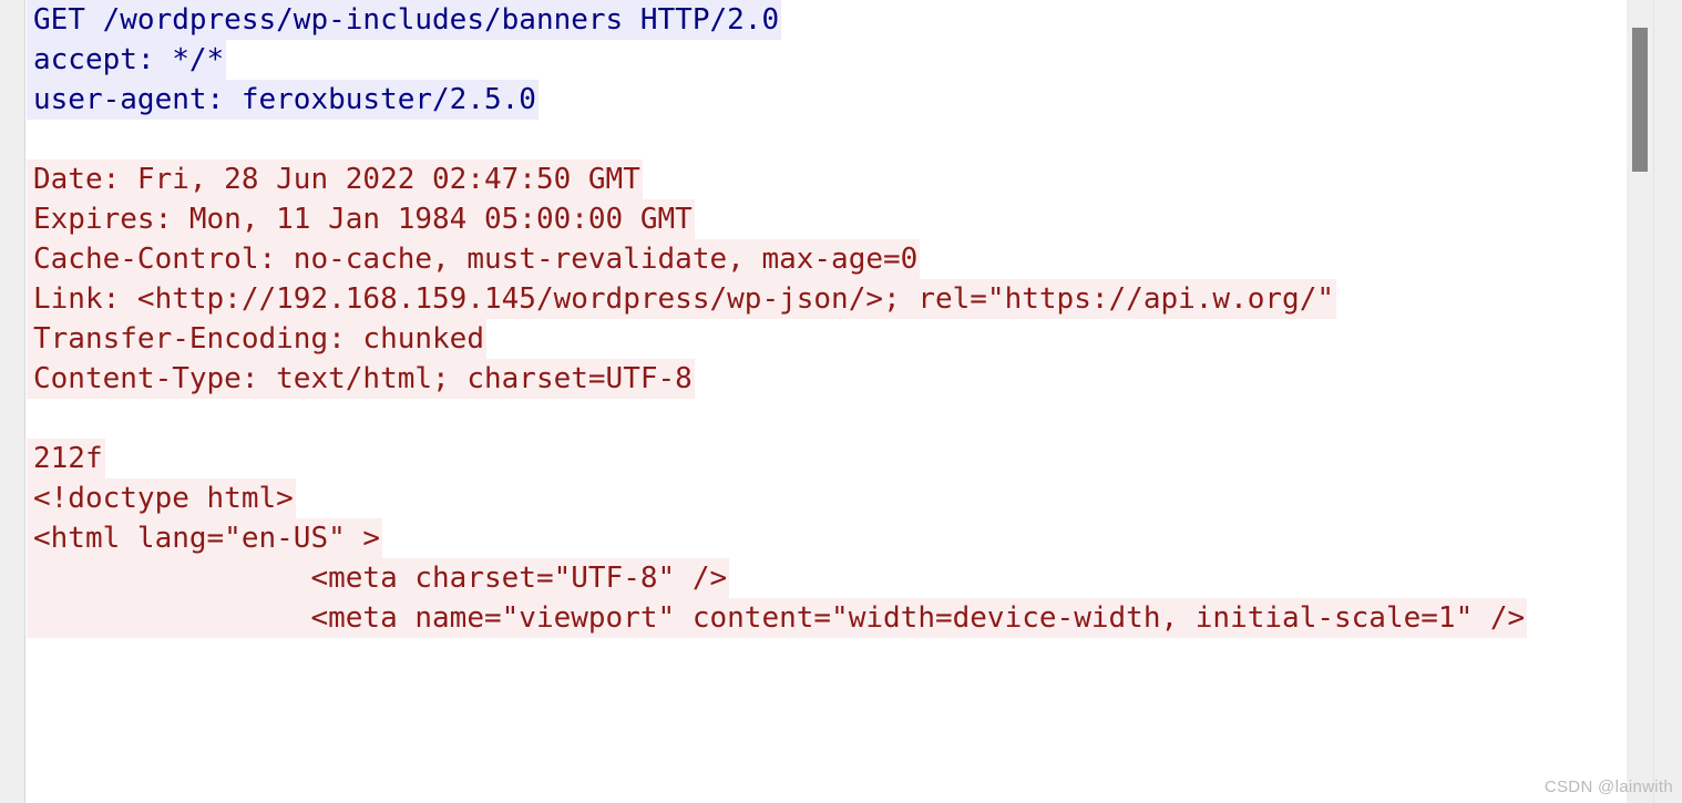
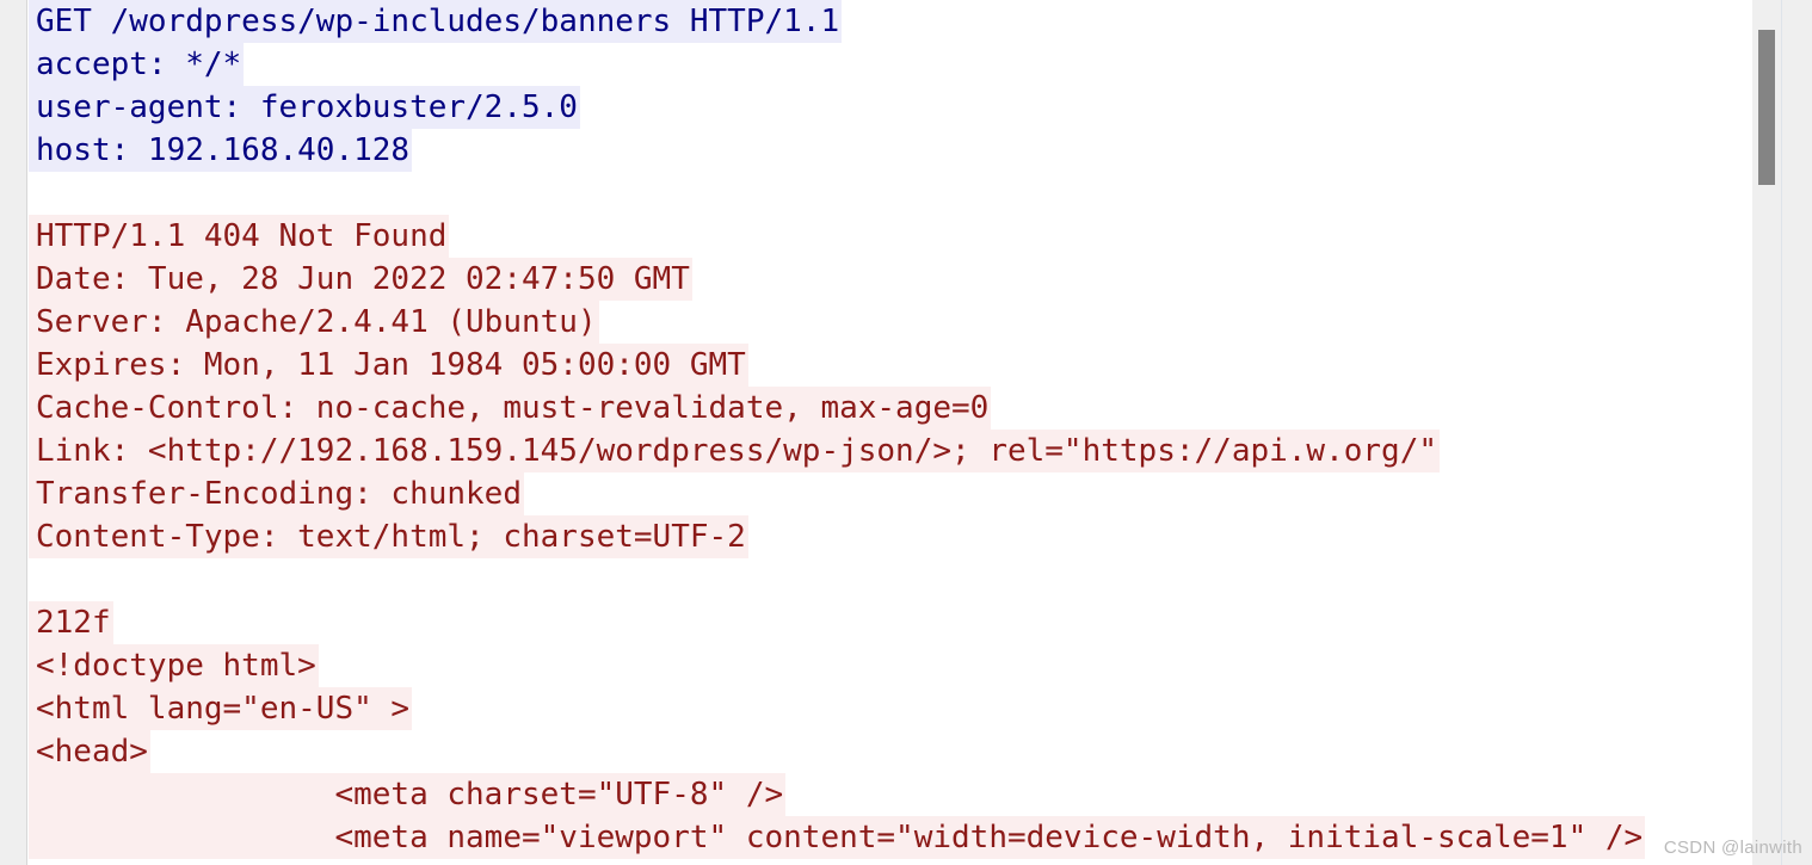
- GET /wordpress/wp-includes/banners HTTP/2.0
+ GET /wordpress/wp-includes/banners HTTP/1.1
  accept: */*
  user-agent: feroxbuster/2.5.0
+ host: 192.168.40.128
+ HTTP/1.1 404 Not Found
- Date: Fri, 28 Jun 2022 02:47:50 GMT
+ Date: Tue, 28 Jun 2022 02:47:50 GMT
+ Server: Apache/2.4.41 (Ubuntu)
  Expires: Mon, 11 Jan 1984 05:00:00 GMT
  Cache-Control: no-cache, must-revalidate, max-age=0
  Link: <http://192.168.159.145/wordpress/wp-json/>; rel="https://api.w.org/"
  Transfer-Encoding: chunked
- Content-Type: text/html; charset=UTF-8
+ Content-Type: text/html; charset=UTF-2
  212f
  <!doctype html>
  <html lang="en-US" >
+ <head>
  <meta charset="UTF-8" />
  <meta name="viewport" content="width=device-width, initial-scale=1" />
  CSDN @lainwith
